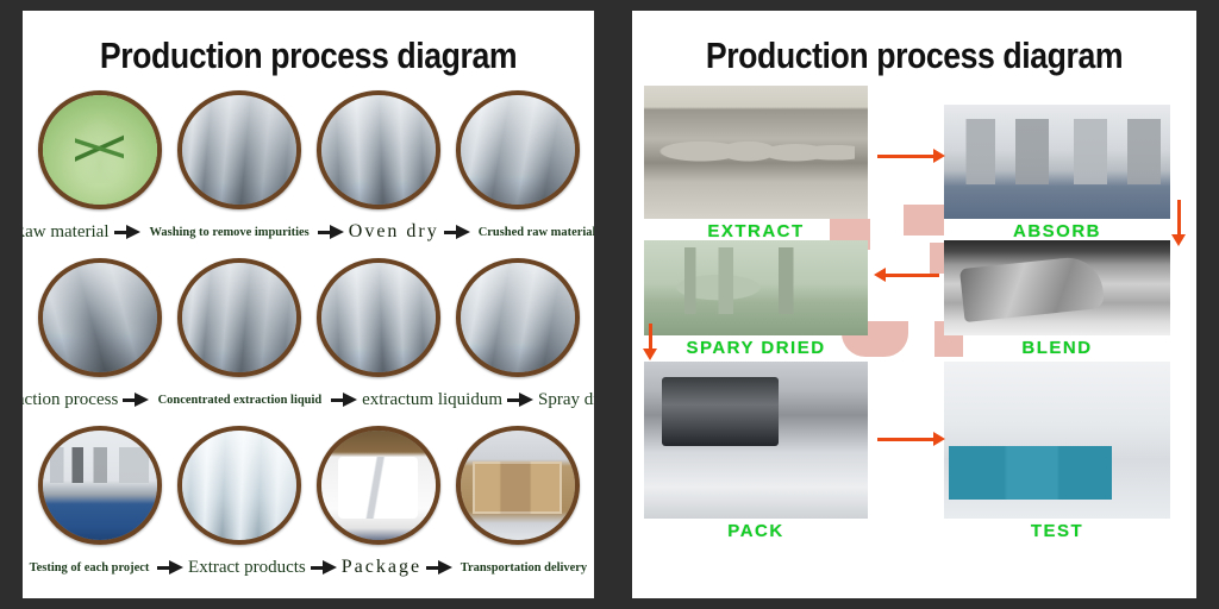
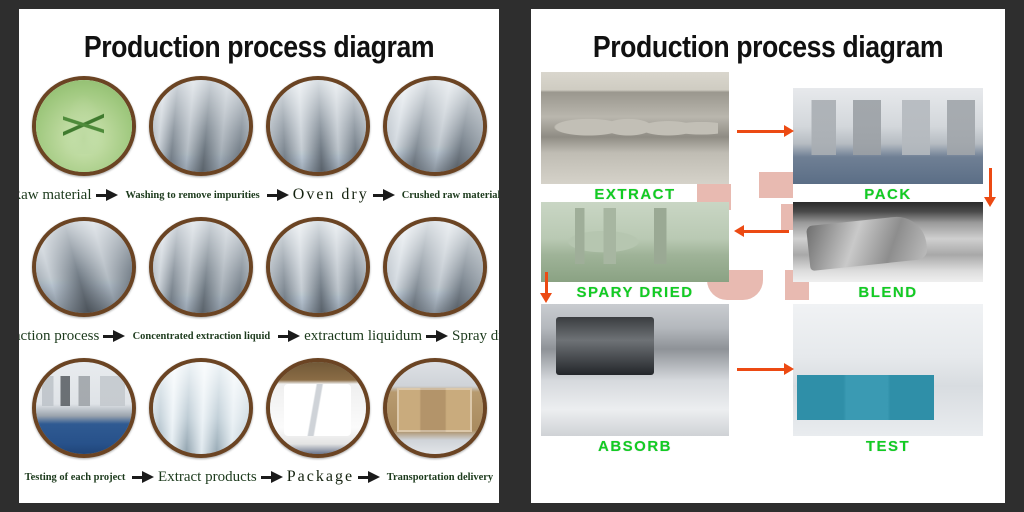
  Production process diagram
  aw material
  Washing to remove impurities
  Oven dry
  Crushed raw material
  ction process
  Concentrated extraction liquid
  extractum liquidum
  Testing of each project
  Extract products
  Package
  Transportation delivery
  Production process diagram
  EXTRACT
- ABSORB
+ PACK
  SPARY DRIED
  BLEND
- PACK
+ ABSORB
  TEST
